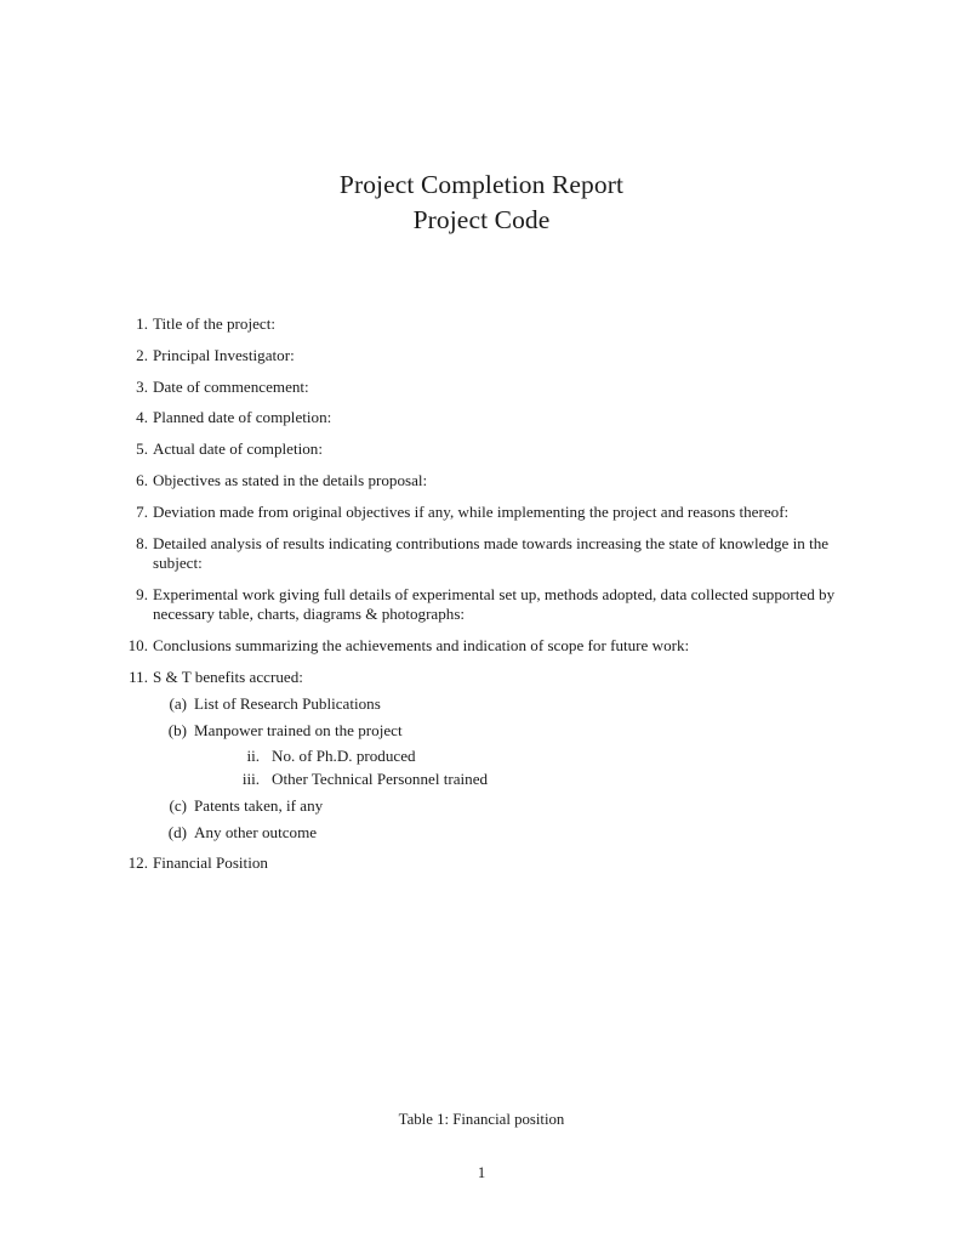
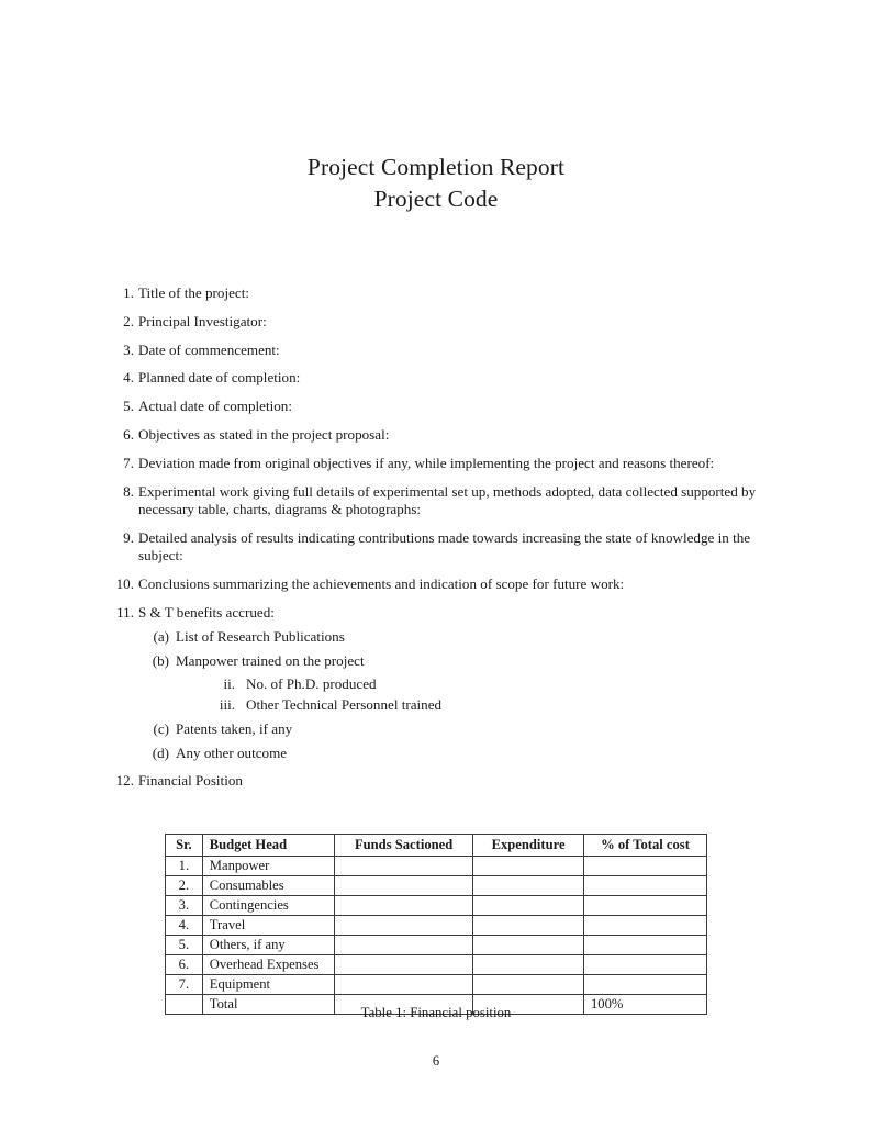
  Project Completion Report
  Project Code
  1.
  Title of the project:
  2.
  Principal Investigator:
  3.
  Date of commencement:
  4.
  Planned date of completion:
  5.
  Actual date of completion:
  6.
- Objectives as stated in the details proposal:
+ Objectives as stated in the project proposal:
  7.
  Deviation made from original objectives if any, while implementing the project and reasons thereof:
  8.
- Detailed analysis of results indicating contributions made towards increasing the state of knowledge in the subject:
+ Experimental work giving full details of experimental set up, methods adopted, data collected supported by necessary table, charts, diagrams & photographs:
  9.
- Experimental work giving full details of experimental set up, methods adopted, data collected supported by necessary table, charts, diagrams & photographs:
+ Detailed analysis of results indicating contributions made towards increasing the state of knowledge in the subject:
  10.
  Conclusions summarizing the achievements and indication of scope for future work:
  11.
  S & T benefits accrued:
  (a)
  List of Research Publications
  (b)
  Manpower trained on the project
  ii.
  No. of Ph.D. produced
  iii.
  Other Technical Personnel trained
  (c)
  Patents taken, if any
  (d)
  Any other outcome
  12.
  Financial Position
+ Sr.	Budget Head	Funds Sactioned	Expenditure	% of Total cost
+ 1.	Manpower
+ 2.	Consumables
+ 3.	Contingencies
+ 4.	Travel
+ 5.	Others, if any
+ 6.	Overhead Expenses
+ 7.	Equipment
+ 	Total			100%
  Table 1: Financial position
- 1
+ 6
